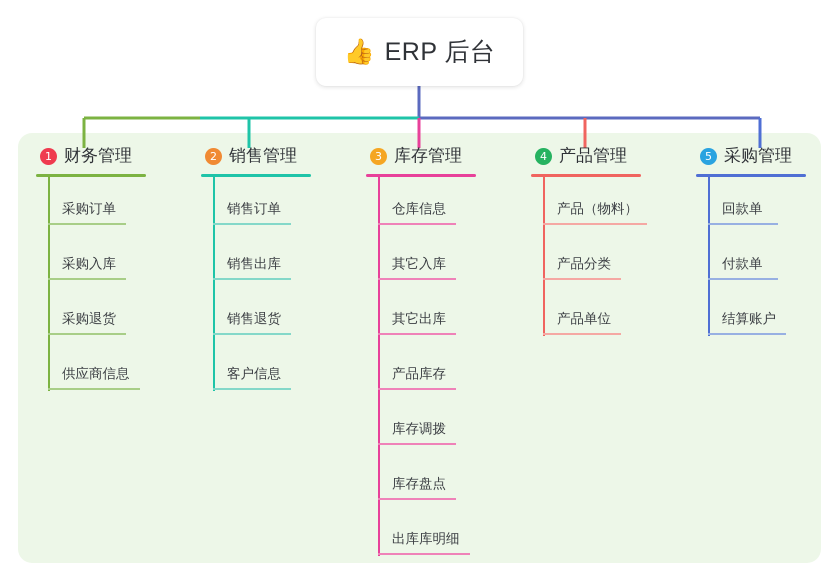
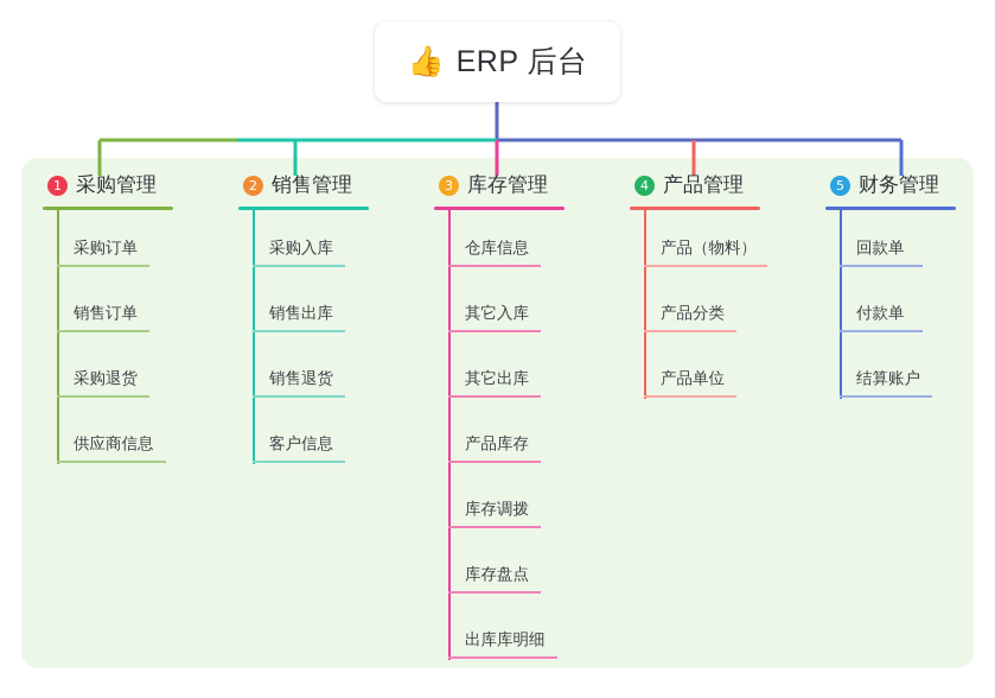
  👍
  ERP 后台
  1
- 财务管理
+ 采购管理
  采购订单
- 采购入库
+ 销售订单
  采购退货
  供应商信息
  2
  销售管理
- 销售订单
+ 采购入库
  销售出库
  销售退货
  客户信息
  3
  库存管理
  仓库信息
  其它入库
  其它出库
  产品库存
  库存调拨
  库存盘点
  出库库明细
  4
  产品管理
  产品（物料）
  产品分类
  产品单位
  5
- 采购管理
+ 财务管理
  回款单
  付款单
  结算账户
